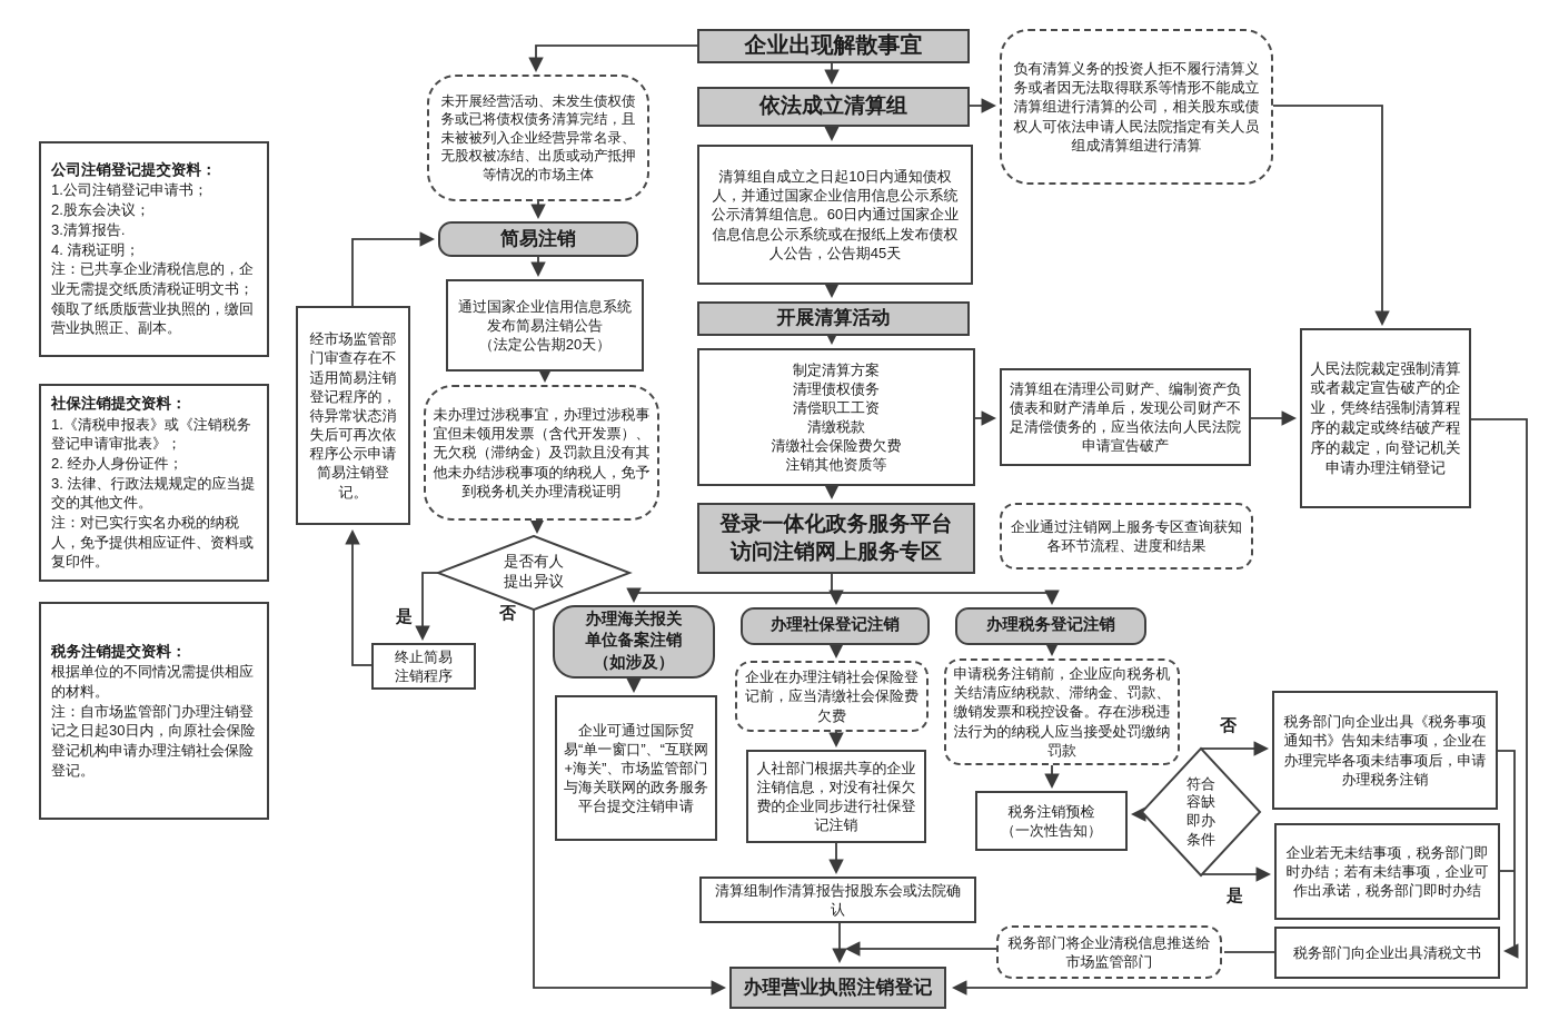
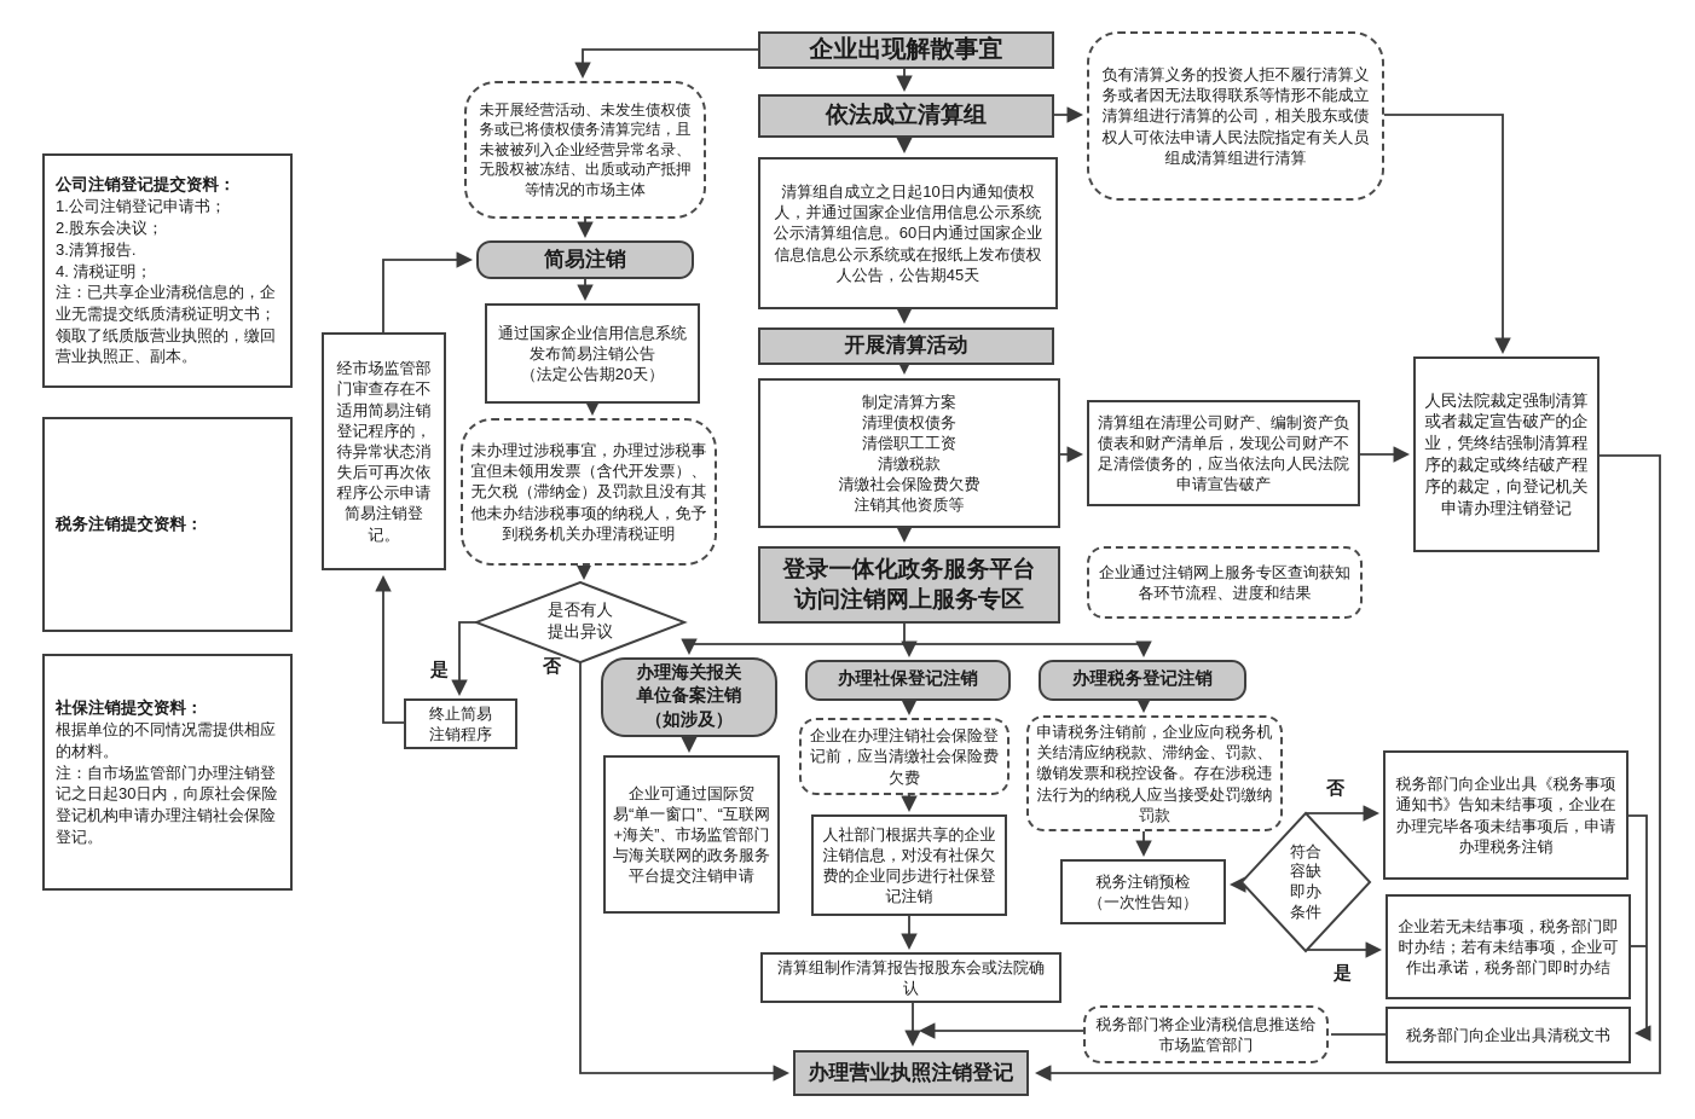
  公司注销登记提交资料：
  1.公司注销登记申请书；
  2.股东会决议；
  3.清算报告.
  4. 清税证明；
  注：已共享企业清税信息的，企业无需提交纸质清税证明文书；领取了纸质版营业执照的，缴回营业执照正、副本。
- 社保注销提交资料：
+ 税务注销提交资料：
- 1.《清税申报表》或《注销税务登记申请审批表》；
- 2. 经办人身份证件；
- 3. 法律、行政法规规定的应当提交的其他文件。
- 注：对已实行实名办税的纳税人，免予提供相应证件、资料或复印件。
- 税务注销提交资料：
+ 社保注销提交资料：
  根据单位的不同情况需提供相应的材料。
  注：自市场监管部门办理注销登记之日起30日内，向原社会保险登记机构申请办理注销社会保险登记。
  企业出现解散事宜
  依法成立清算组
  清算组自成立之日起10日内通知债权人，并通过国家企业信用信息公示系统公示清算组信息。60日内通过国家企业信息信息公示系统或在报纸上发布债权人公告，公告期45天
  开展清算活动
  制定清算方案
  清理债权债务
  清偿职工工资
  清缴税款
  清缴社会保险费欠费
  注销其他资质等
  登录一体化政务服务平台
  访问注销网上服务专区
  负有清算义务的投资人拒不履行清算义务或者因无法取得联系等情形不能成立清算组进行清算的公司，相关股东或债权人可依法申请人民法院指定有关人员组成清算组进行清算
  清算组在清理公司财产、编制资产负债表和财产清单后，发现公司财产不足清偿债务的，应当依法向人民法院申请宣告破产
  人民法院裁定强制清算或者裁定宣告破产的企业，凭终结强制清算程序的裁定或终结破产程序的裁定，向登记机关申请办理注销登记
  企业通过注销网上服务专区查询获知各环节流程、进度和结果
  未开展经营活动、未发生债权债务或已将债权债务清算完结，且未被被列入企业经营异常名录、无股权被冻结、出质或动产抵押等情况的市场主体
  简易注销
  通过国家企业信用信息系统发布简易注销公告
  （法定公告期20天）
  经市场监管部门审查存在不适用简易注销登记程序的，待异常状态消失后可再次依程序公示申请简易注销登记。
  未办理过涉税事宜，办理过涉税事宜但未领用发票（含代开发票）、无欠税（滞纳金）及罚款且没有其他未办结涉税事项的纳税人，免予到税务机关办理清税证明
  是否有人
  提出异议
  终止简易
  注销程序
  是
  否
  办理海关报关
  单位备案注销
  （如涉及）
  企业可通过国际贸易“单一窗口”、“互联网+海关”、市场监管部门与海关联网的政务服务平台提交注销申请
  办理社保登记注销
  企业在办理注销社会保险登记前，应当清缴社会保险费欠费
  人社部门根据共享的企业注销信息，对没有社保欠费的企业同步进行社保登记注销
  办理税务登记注销
  申请税务注销前，企业应向税务机关结清应纳税款、滞纳金、罚款、缴销发票和税控设备。存在涉税违法行为的纳税人应当接受处罚缴纳罚款
  税务注销预检
  （一次性告知）
  符合
  容缺
  即办
  条件
  否
  是
  税务部门向企业出具《税务事项通知书》告知未结事项，企业在办理完毕各项未结事项后，申请办理税务注销
  企业若无未结事项，税务部门即时办结；若有未结事项，企业可作出承诺，税务部门即时办结
  清算组制作清算报告报股东会或法院确认
  税务部门将企业清税信息推送给市场监管部门
  税务部门向企业出具清税文书
  办理营业执照注销登记
